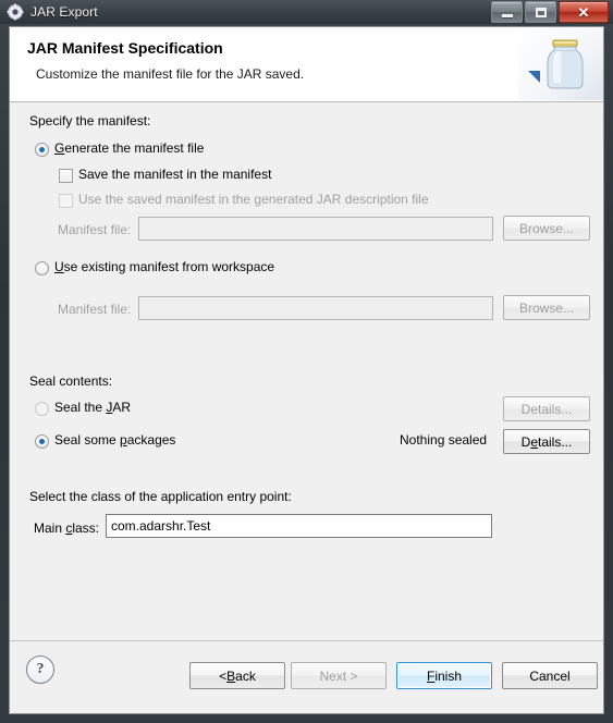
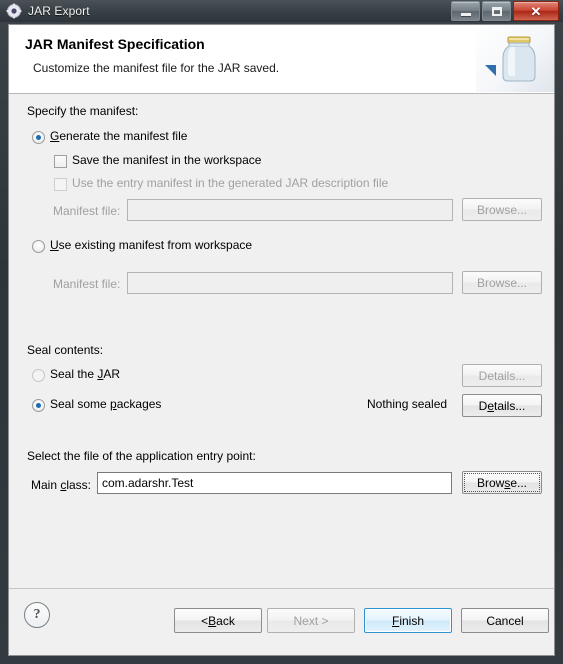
  JAR Export
  ✕
  JAR Manifest Specification
  Customize the manifest file for the JAR saved.
  Specify the manifest:
  Generate the manifest file
- Save the manifest in the manifest
+ Save the manifest in the workspace
- Use the saved manifest in the generated JAR description file
+ Use the entry manifest in the generated JAR description file
  Manifest file:
  Browse...
  Use existing manifest from workspace
  Manifest file:
  Browse...
  Seal contents:
  Seal the JAR
  Details...
  Seal some packages
  Nothing sealed
  D
  e
  tails...
- Select the class of the application entry point:
+ Select the file of the application entry point:
  Main class:
  com.adarshr.Test
+ Brow
+ s
+ e...
  ?
  <
  B
  ack
  Next >
  F
  inish
  Cancel
